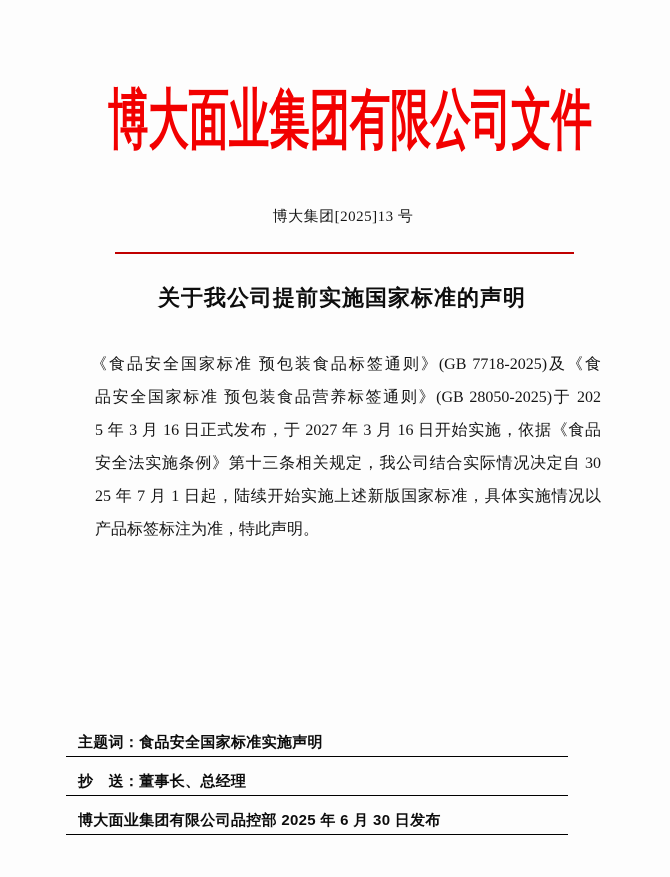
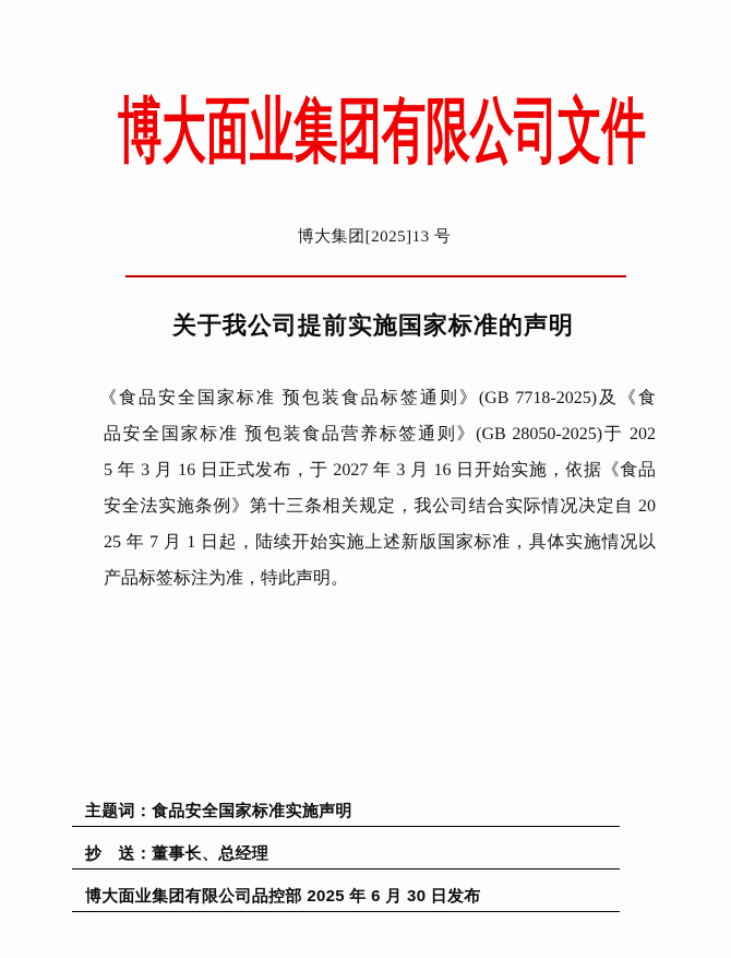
  博大面业集团有限公司文件
  博大集团[2025]13 号
  关于我公司提前实施国家标准的声明
  《食品安全国家标准 预包装食品标签通则》(GB 7718-2025)及《食
  品安全国家标准 预包装食品营养标签通则》(GB 28050-2025)于 202
  5 年 3 月 16 日正式发布，于 2027 年 3 月 16 日开始实施，依据《食品
- 安全法实施条例》第十三条相关规定，我公司结合实际情况决定自 30
+ 安全法实施条例》第十三条相关规定，我公司结合实际情况决定自 20
  25 年 7 月 1 日起，陆续开始实施上述新版国家标准，具体实施情况以
  产品标签标注为准，特此声明。
  主题词：食品安全国家标准实施声明
  抄 送：董事长、总经理
  博大面业集团有限公司品控部 2025 年 6 月 30 日发布
